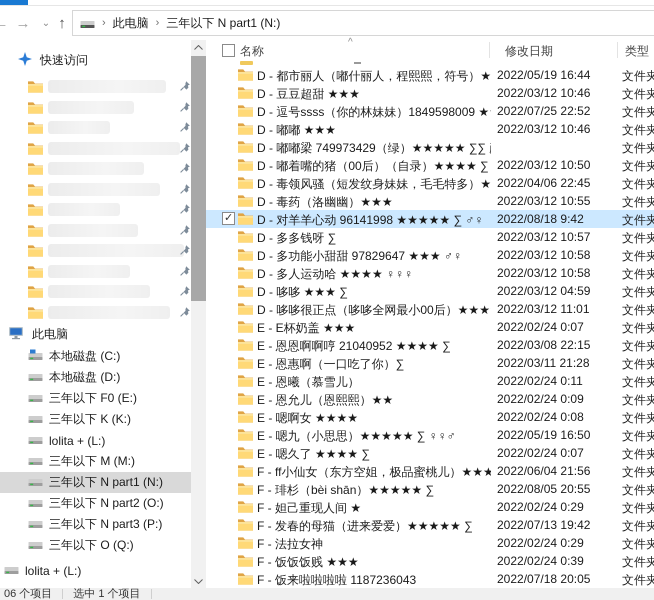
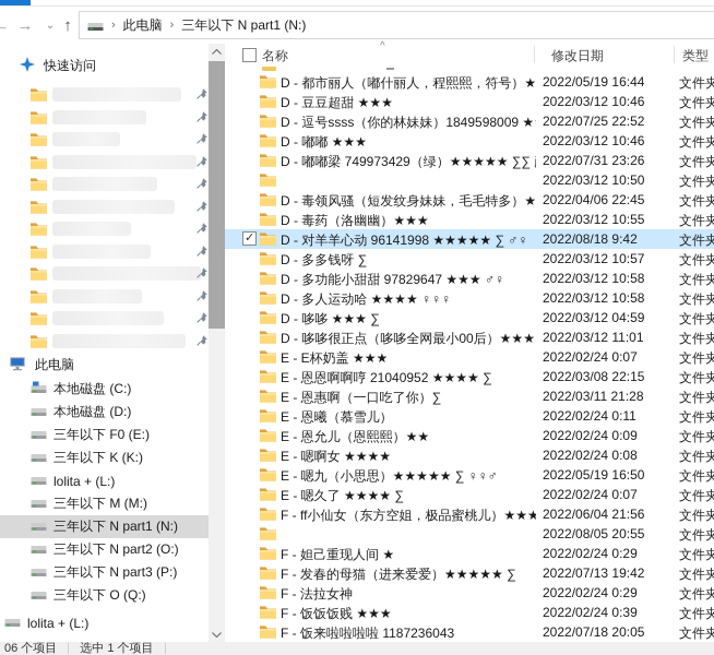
  ←
  →
  ⌄
  ↑
  ›
  此电脑
  ›
  三年以下 N part1 (N:)
  快速访问
  此电脑
  本地磁盘 (C:)
  本地磁盘 (D:)
  三年以下 F0 (E:)
  三年以下 K (K:)
  lolita + (L:)
  三年以下 M (M:)
  三年以下 N part1 (N:)
  三年以下 N part2 (O:)
  三年以下 N part3 (P:)
  三年以下 O (Q:)
  lolita + (L:)
  ^
  名称
  修改日期
  类型
  D - 都市丽人（嘟什丽人，程熙熙，符号）★
  2022/05/19 16:44
  文件夹
  D - 豆豆超甜 ★★★
  2022/03/12 10:46
  文件夹
  D - 逗号ssss（你的林妹妹）1849598009 ★
  2022/07/25 22:52
  文件夹
  D - 嘟嘟 ★★★
  2022/03/12 10:46
  文件夹
  D - 嘟嘟梁 749973429（绿）★★★★★ ∑∑
+ 2022/07/31 23:26
  文件夹
- D - 嘟着嘴的猪（00后）（自录）★★★★ ∑
  2022/03/12 10:50
  文件夹
  D - 毒领风骚（短发纹身妹妹，毛毛特多）★
  2022/04/06 22:45
  文件夹
  D - 毒药（洛幽幽）★★★
  2022/03/12 10:55
  文件夹
  D - 对羊羊心动 96141998 ★★★★★ ∑ ♂♀
  2022/08/18 9:42
  文件夹
  ✓
  D - 多多钱呀 ∑
  2022/03/12 10:57
  文件夹
  D - 多功能小甜甜 97829647 ★★★ ♂♀
  2022/03/12 10:58
  文件夹
  D - 多人运动哈 ★★★★ ♀♀♀
  2022/03/12 10:58
  文件夹
  D - 哆哆 ★★★ ∑
  2022/03/12 04:59
  文件夹
  D - 哆哆很正点（哆哆全网最小00后）★★★
  2022/03/12 11:01
  文件夹
  E - E杯奶盖 ★★★
  2022/02/24 0:07
  文件夹
  E - 恩恩啊啊哼 21040952 ★★★★ ∑
  2022/03/08 22:15
  文件夹
  E - 恩惠啊（一口吃了你）∑
  2022/03/11 21:28
  文件夹
  E - 恩曦（慕雪儿）
  2022/02/24 0:11
  文件夹
  E - 恩允儿（恩熙熙）★★
  2022/02/24 0:09
  文件夹
  E - 嗯啊女 ★★★★
  2022/02/24 0:08
  文件夹
  E - 嗯九（小思思）★★★★★ ∑ ♀♀♂
  2022/05/19 16:50
  文件夹
  E - 嗯久了 ★★★★ ∑
  2022/02/24 0:07
  文件夹
  F - ff小仙女（东方空姐，极品蜜桃儿）★★★
  2022/06/04 21:56
  文件夹
- F - 琲杉（bèi shān）★★★★★ ∑
  2022/08/05 20:55
  文件夹
  F - 妲己重现人间 ★
  2022/02/24 0:29
  文件夹
  F - 发春的母猫（进来爱爱）★★★★★ ∑
  2022/07/13 19:42
  文件夹
  F - 法拉女神
  2022/02/24 0:29
  文件夹
  F - 饭饭饭贱 ★★★
  2022/02/24 0:39
  文件夹
  F - 饭来啦啦啦啦 1187236043
  2022/07/18 20:05
  文件夹
  06 个项目
  选中 1 个项目
